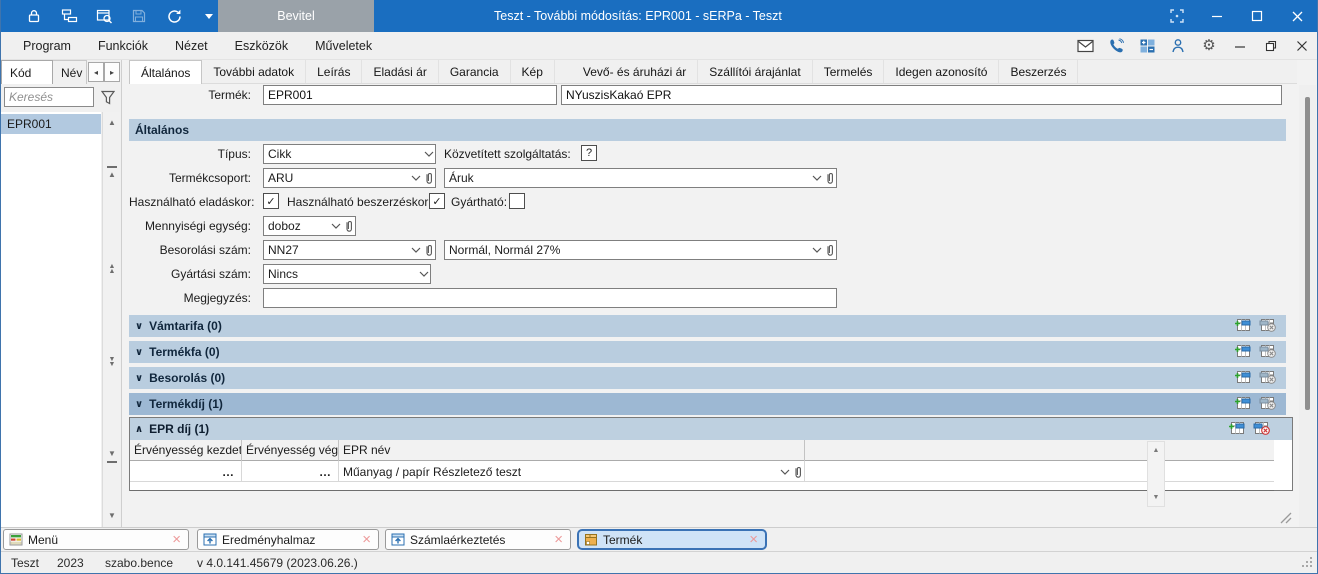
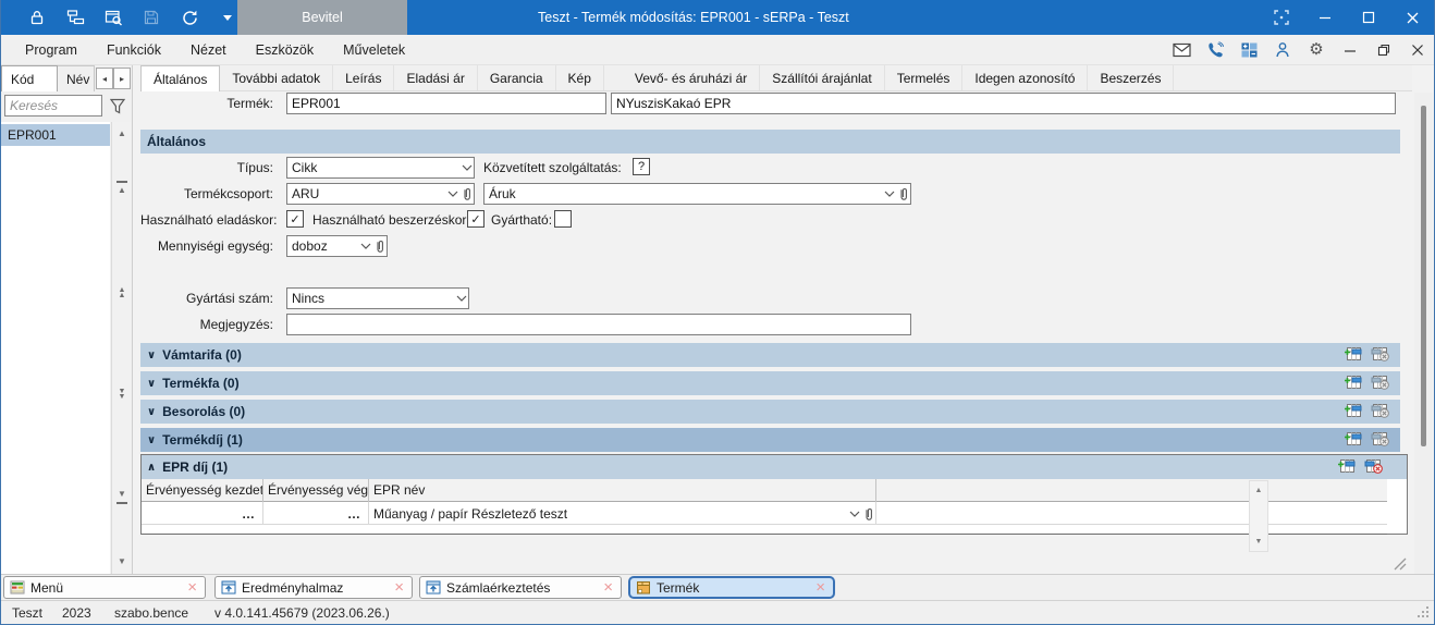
  Bevitel
- Teszt - További módosítás: EPR001 - sERPa - Teszt
+ Teszt - Termék módosítás: EPR001 - sERPa - Teszt
  Program
  Funkciók
  Nézet
  Eszközök
  Műveletek
  ⚙
  Kód
  Név
  ◂
  ▸
  Keresés
  EPR001
  ▲
  ▲
  ▼
  ▼
  Általános
  További adatok
  Leírás
  Eladási ár
  Garancia
  Kép
  Vevő- és áruházi ár
  Szállítói árajánlat
  Termelés
  Idegen azonosító
  Beszerzés
  Termék:
  EPR001
  NYuszisKakaó EPR
  Általános
  Típus:
  Cikk
  Közvetített szolgáltatás:
  ?
  Termékcsoport:
  ARU
  Áruk
  Használható eladáskor:
  ✓
  Használható beszerzéskor
  ✓
  Gyártható:
  Mennyiségi egység:
  doboz
- Besorolási szám:
- NN27
- Normál, Normál 27%
  Gyártási szám:
  Nincs
  Megjegyzés:
  ∨
  Vámtarifa (0)
  ∨
  Termékfa (0)
  ∨
  Besorolás (0)
  ∨
  Termékdíj (1)
  ∧
  EPR díj (1)
  Érvényesség kezdet
  Érvényesség vég
  EPR név
  …
  …
  Műanyag / papír Részletező teszt
  Menü
  ×
  Eredményhalmaz
  ×
  Számlaérkeztetés
  ×
  Termék
  ×
  Teszt
  2023
  szabo.bence
  v 4.0.141.45679 (2023.06.26.)
